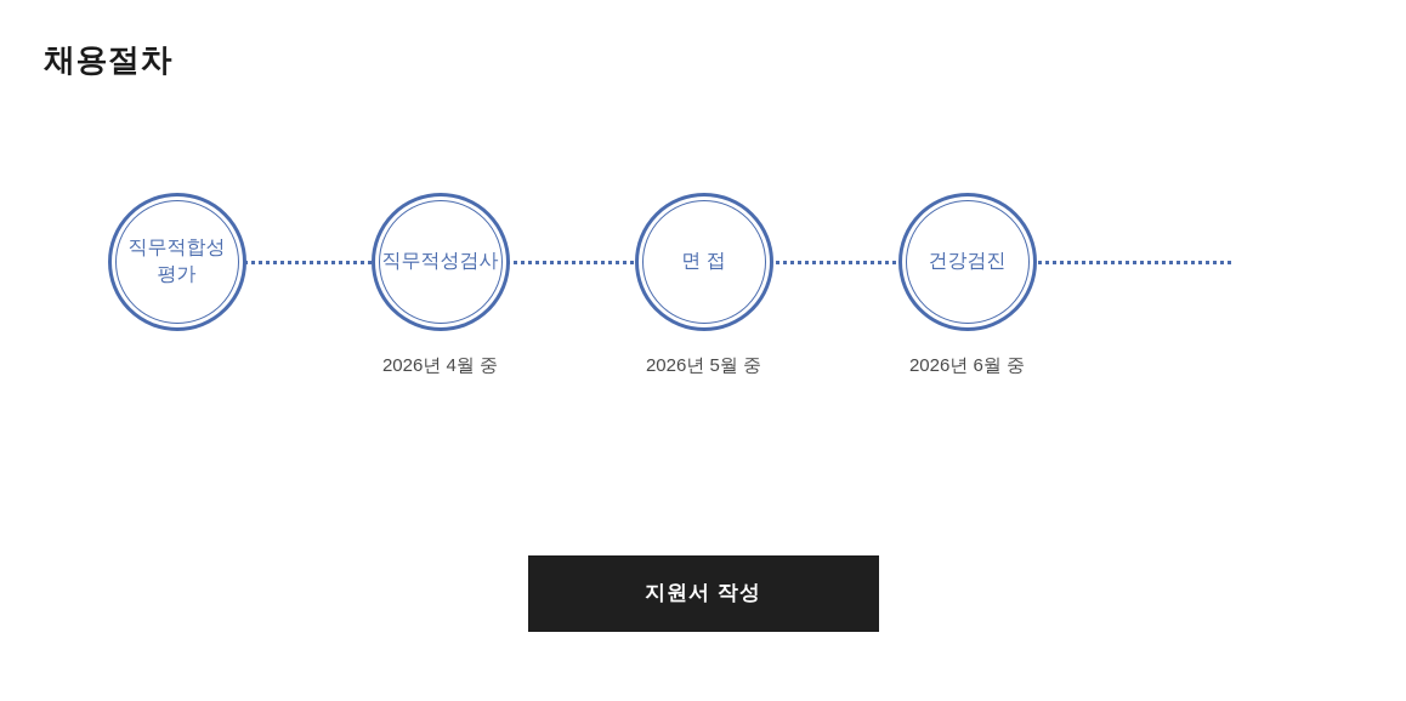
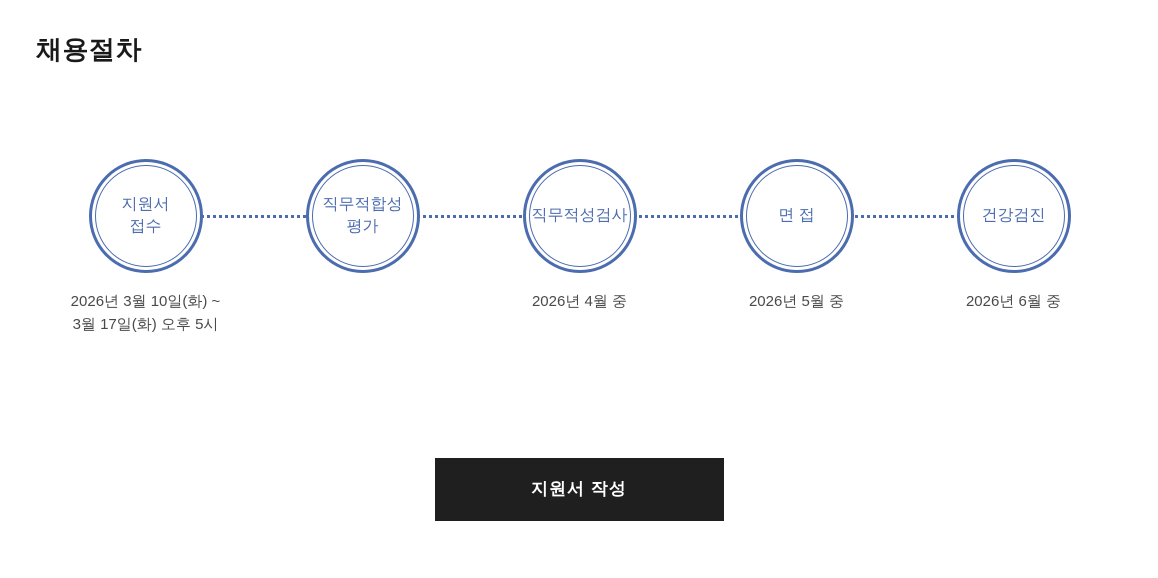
  채용절차
+ 지원서
+ 접수
+ 2026년 3월 10일(화) ~
+ 3월 17일(화) 오후 5시
  직무적합성
  평가
  직무적성검사
  2026년 4월 중
  면 접
  2026년 5월 중
  건강검진
  2026년 6월 중
  지원서 작성
